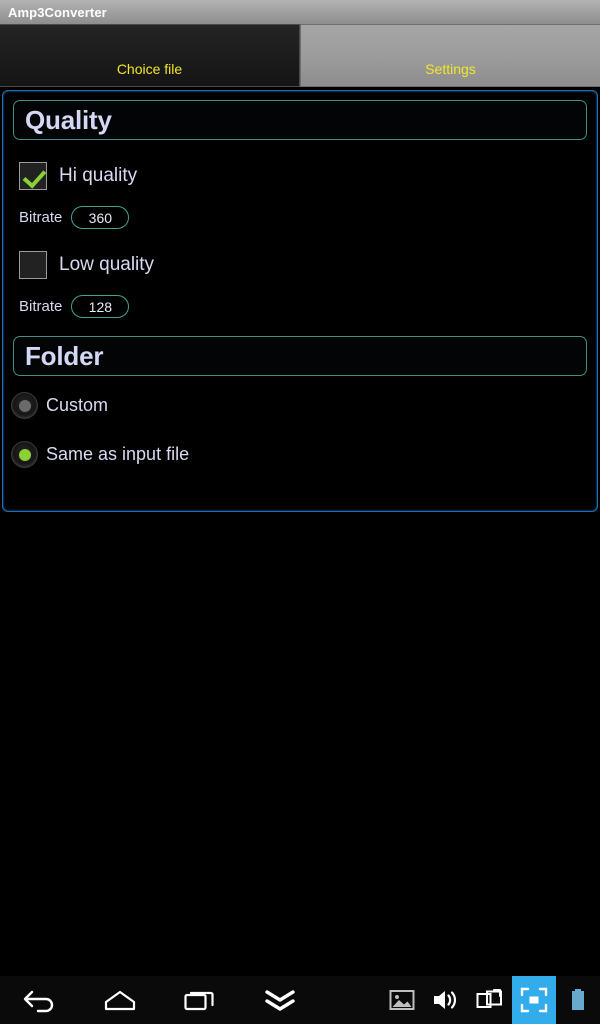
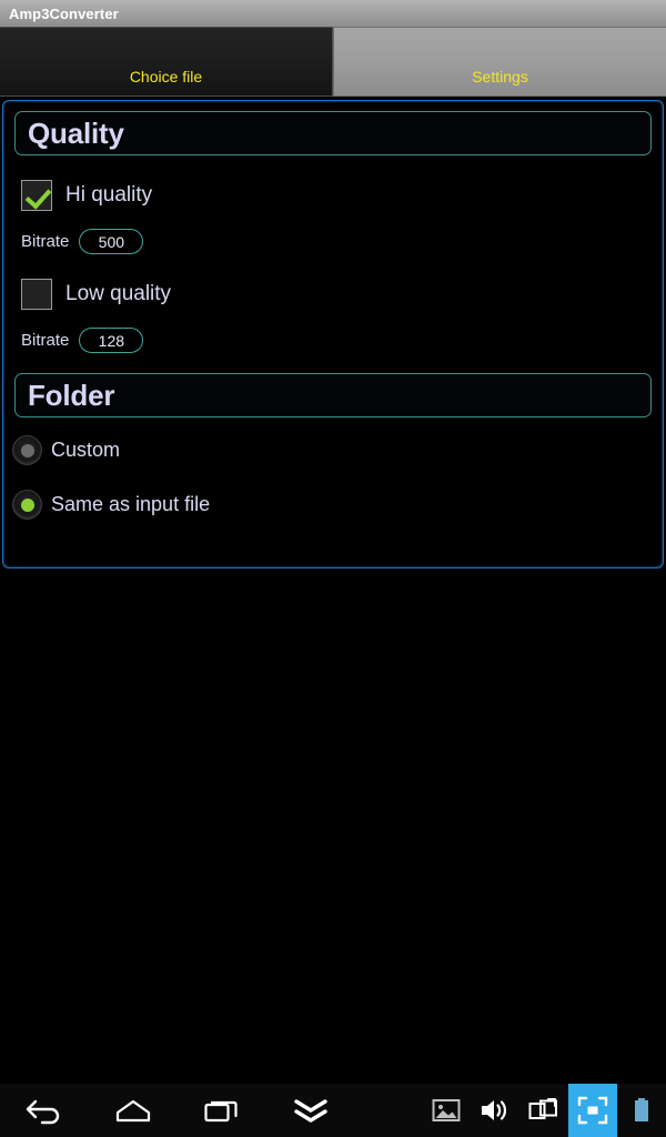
  Amp3Converter
  Choice file
  Settings
  Quality
  Hi quality
  Bitrate
- 360
+ 500
  Low quality
  Bitrate
  128
  Folder
  Custom
  Same as input file
